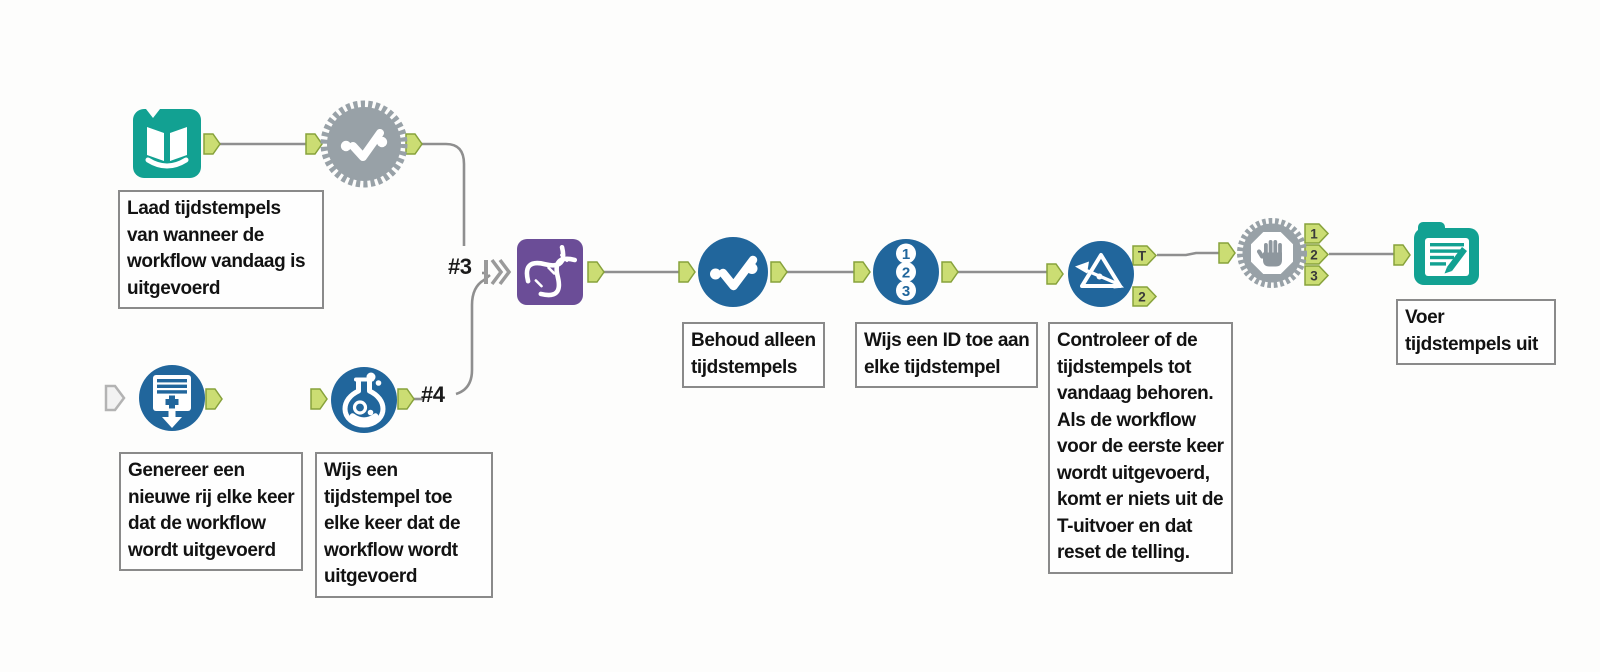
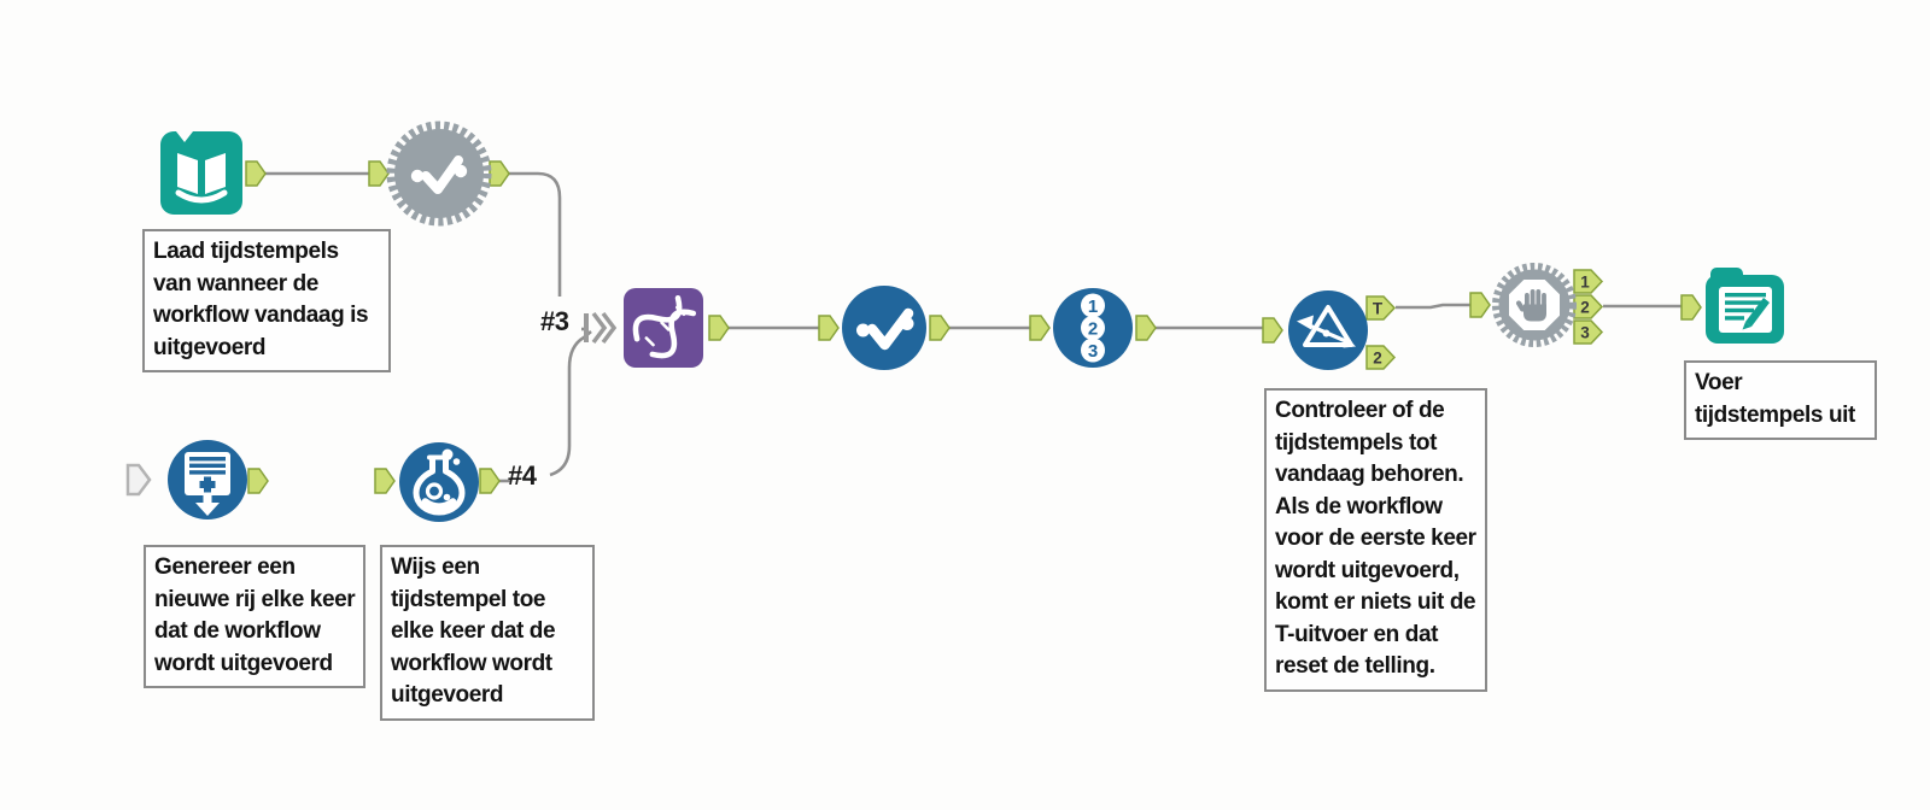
  T
  2
  1
  2
  3
  1
  2
  3
  #3
  #4
  Laad tijdstempels
  van wanneer de
  workflow vandaag is
  uitgevoerd
  Genereer een
  nieuwe rij elke keer
  dat de workflow
  wordt uitgevoerd
  Wijs een
  tijdstempel toe
  elke keer dat de
  workflow wordt
  uitgevoerd
- Behoud alleen
- tijdstempels
- Wijs een ID toe aan
- elke tijdstempel
  Controleer of de
  tijdstempels tot
  vandaag behoren.
  Als de workflow
  voor de eerste keer
  wordt uitgevoerd,
  komt er niets uit de
  T-uitvoer en dat
  reset de telling.
  Voer
  tijdstempels uit
